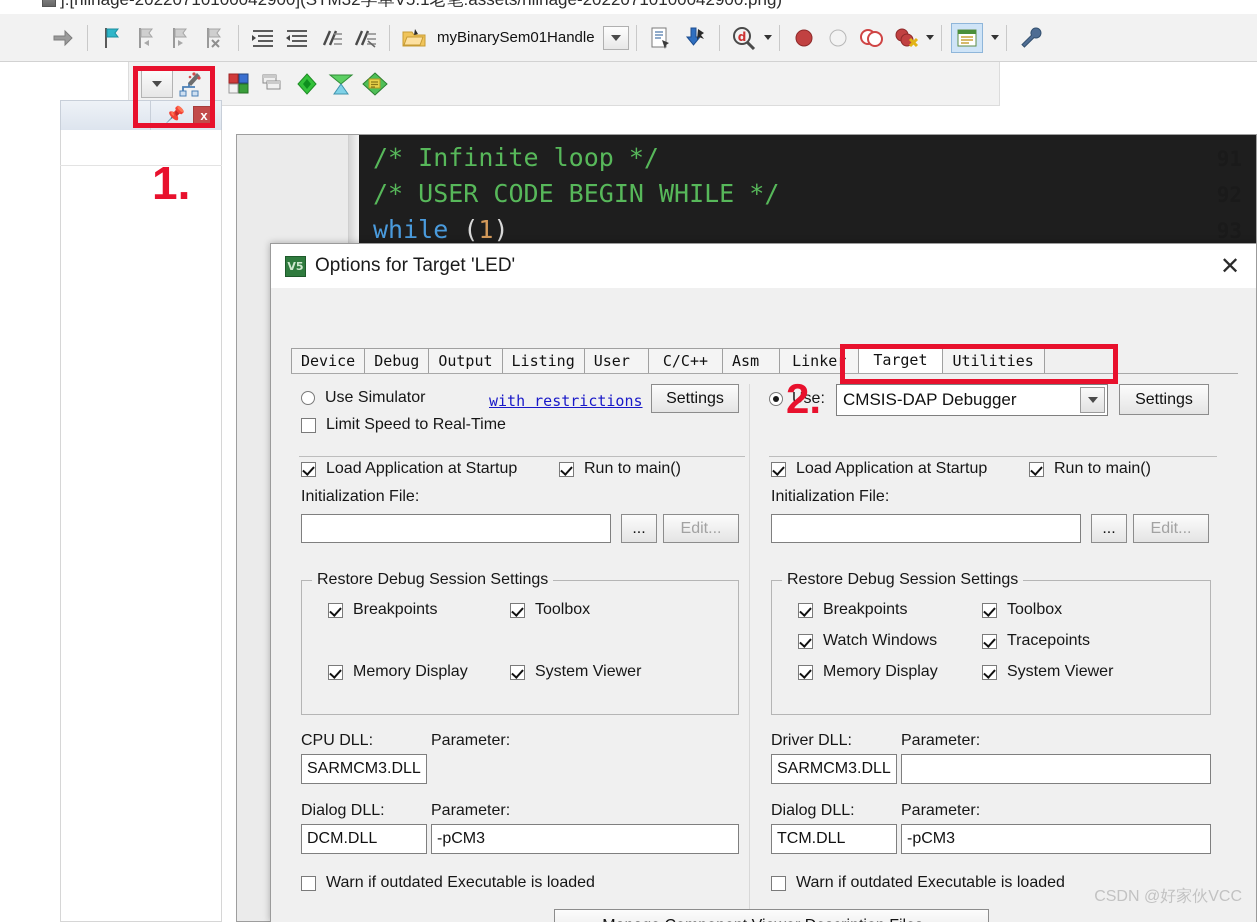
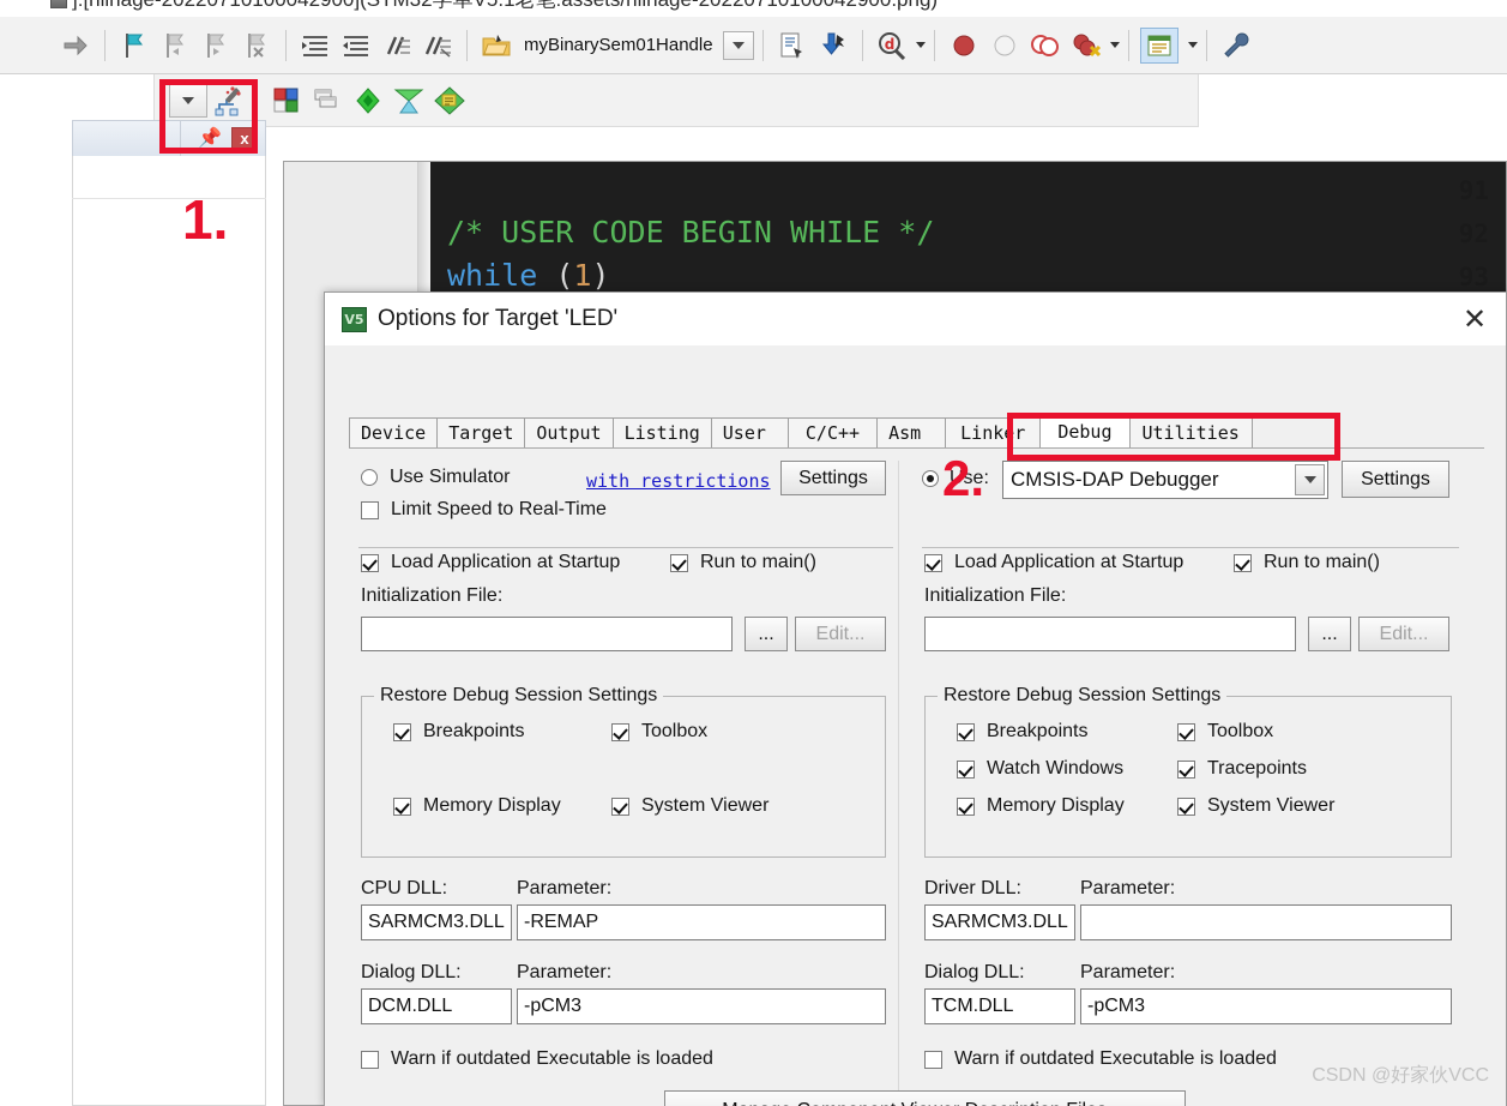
  myBinarySem01Handle
  d
  📌
  x
  93
- /* Infinite loop */
  /* USER CODE BEGIN WHILE */
  while (1)
  1.
  V5
  Options for Target 'LED'
  ✕
  Device
- Debug
+ Target
  Output
  Listing
  User
  C/C++
  Asm
  Linker
- Target
+ Debug
  Utilities
  Use Simulator
  with restrictions
  Settings
  Limit Speed to Real-Time
  Load Application at Startup
  Run to main()
  Initialization File:
  ...
  Edit...
  Restore Debug Session Settings
  Breakpoints
  Toolbox
  Memory Display
  System Viewer
  CPU DLL:
  Parameter:
  SARMCM3.DLL
+ -REMAP
  Dialog DLL:
  Parameter:
  DCM.DLL
  -pCM3
  Warn if outdated Executable is loaded
  Use:
  CMSIS-DAP Debugger
  Settings
  Load Application at Startup
  Run to main()
  Initialization File:
  ...
  Edit...
  Restore Debug Session Settings
  Breakpoints
  Toolbox
  Watch Windows
  Tracepoints
  Memory Display
  System Viewer
  Driver DLL:
  Parameter:
  SARMCM3.DLL
  Dialog DLL:
  Parameter:
  TCM.DLL
  -pCM3
  Warn if outdated Executable is loaded
  CSDN @好家伙VCC
  2.
